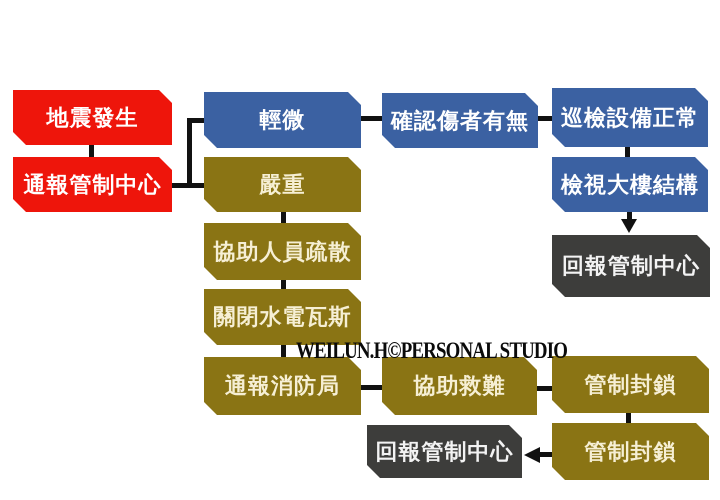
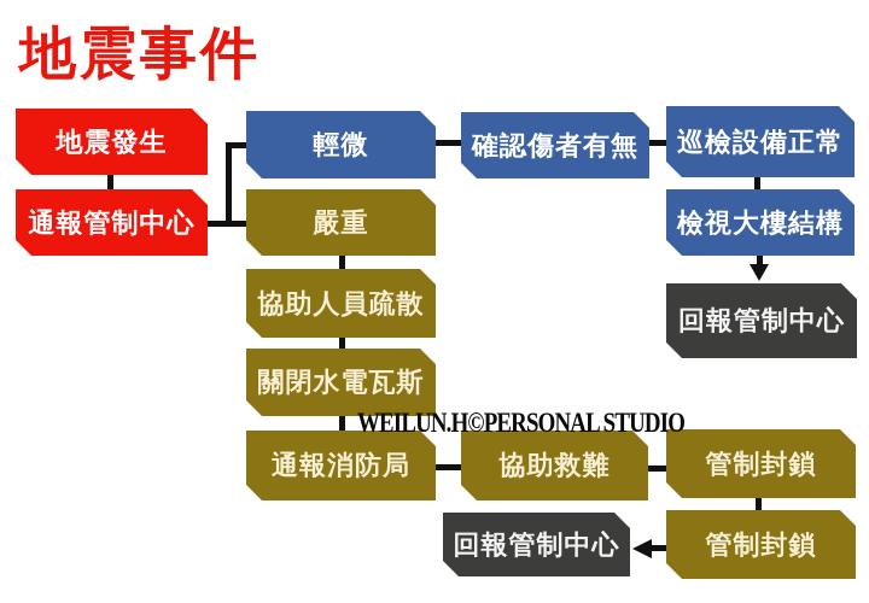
+ 地震事件
  地震發生
  通報管制中心
  輕微
  嚴重
  協助人員疏散
  關閉水電瓦斯
  通報消防局
  確認傷者有無
  協助救難
  回報管制中心
  巡檢設備正常
  檢視大樓結構
  回報管制中心
  管制封鎖
  管制封鎖
  WEILUN.H©PERSONAL STUDIO
